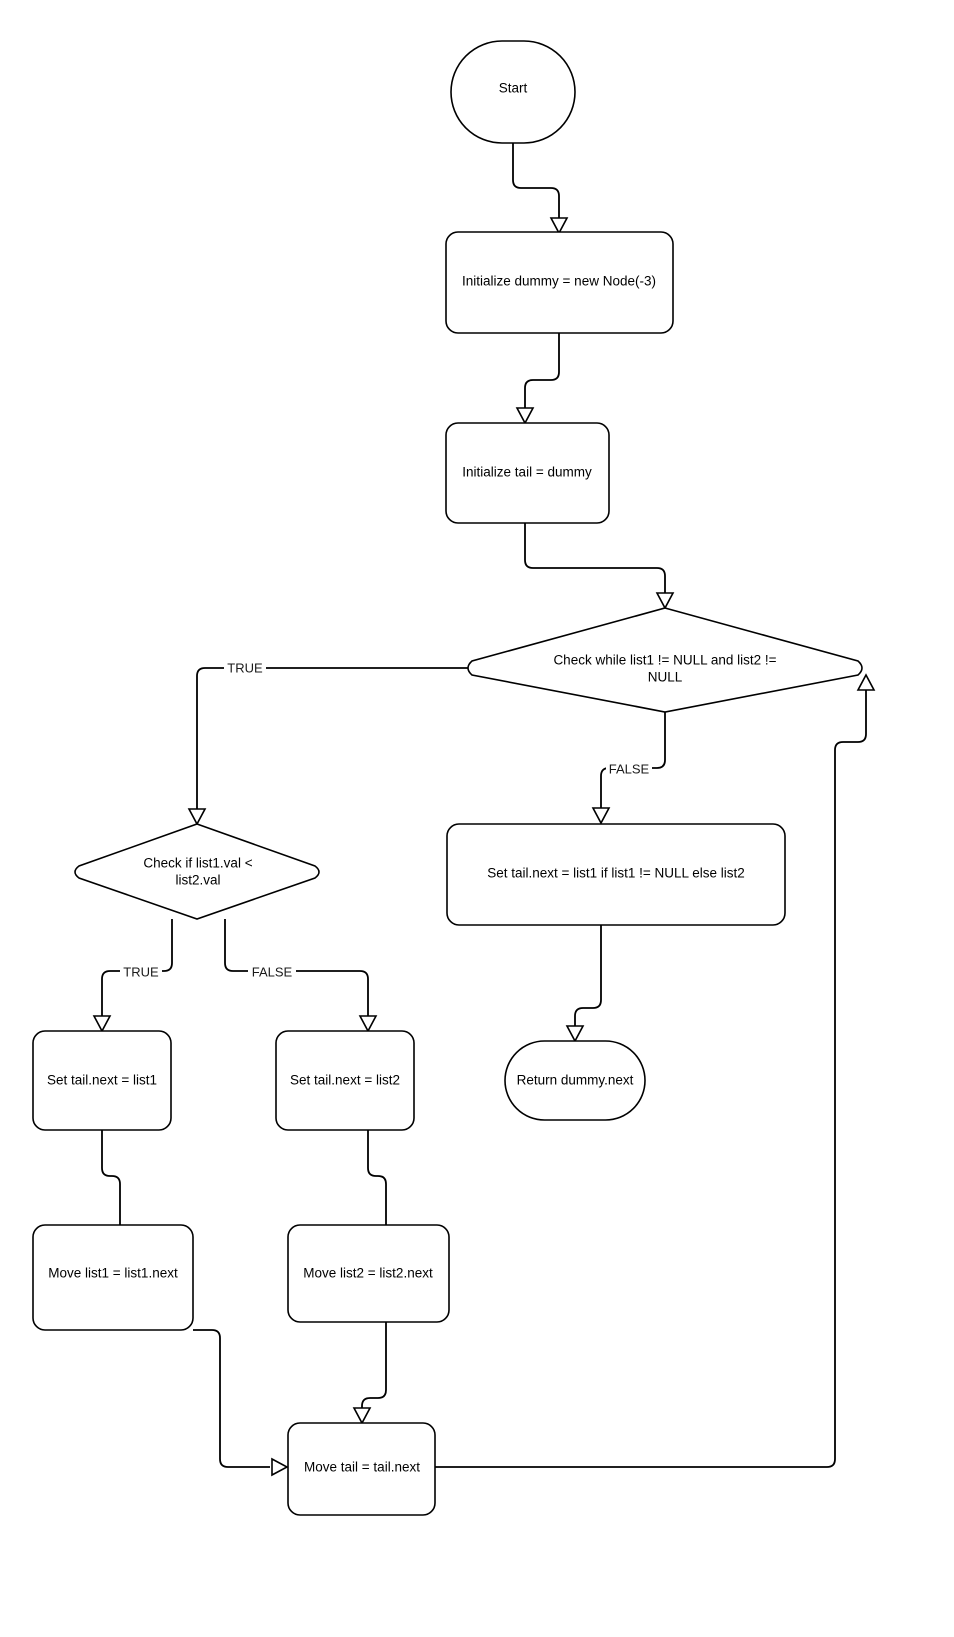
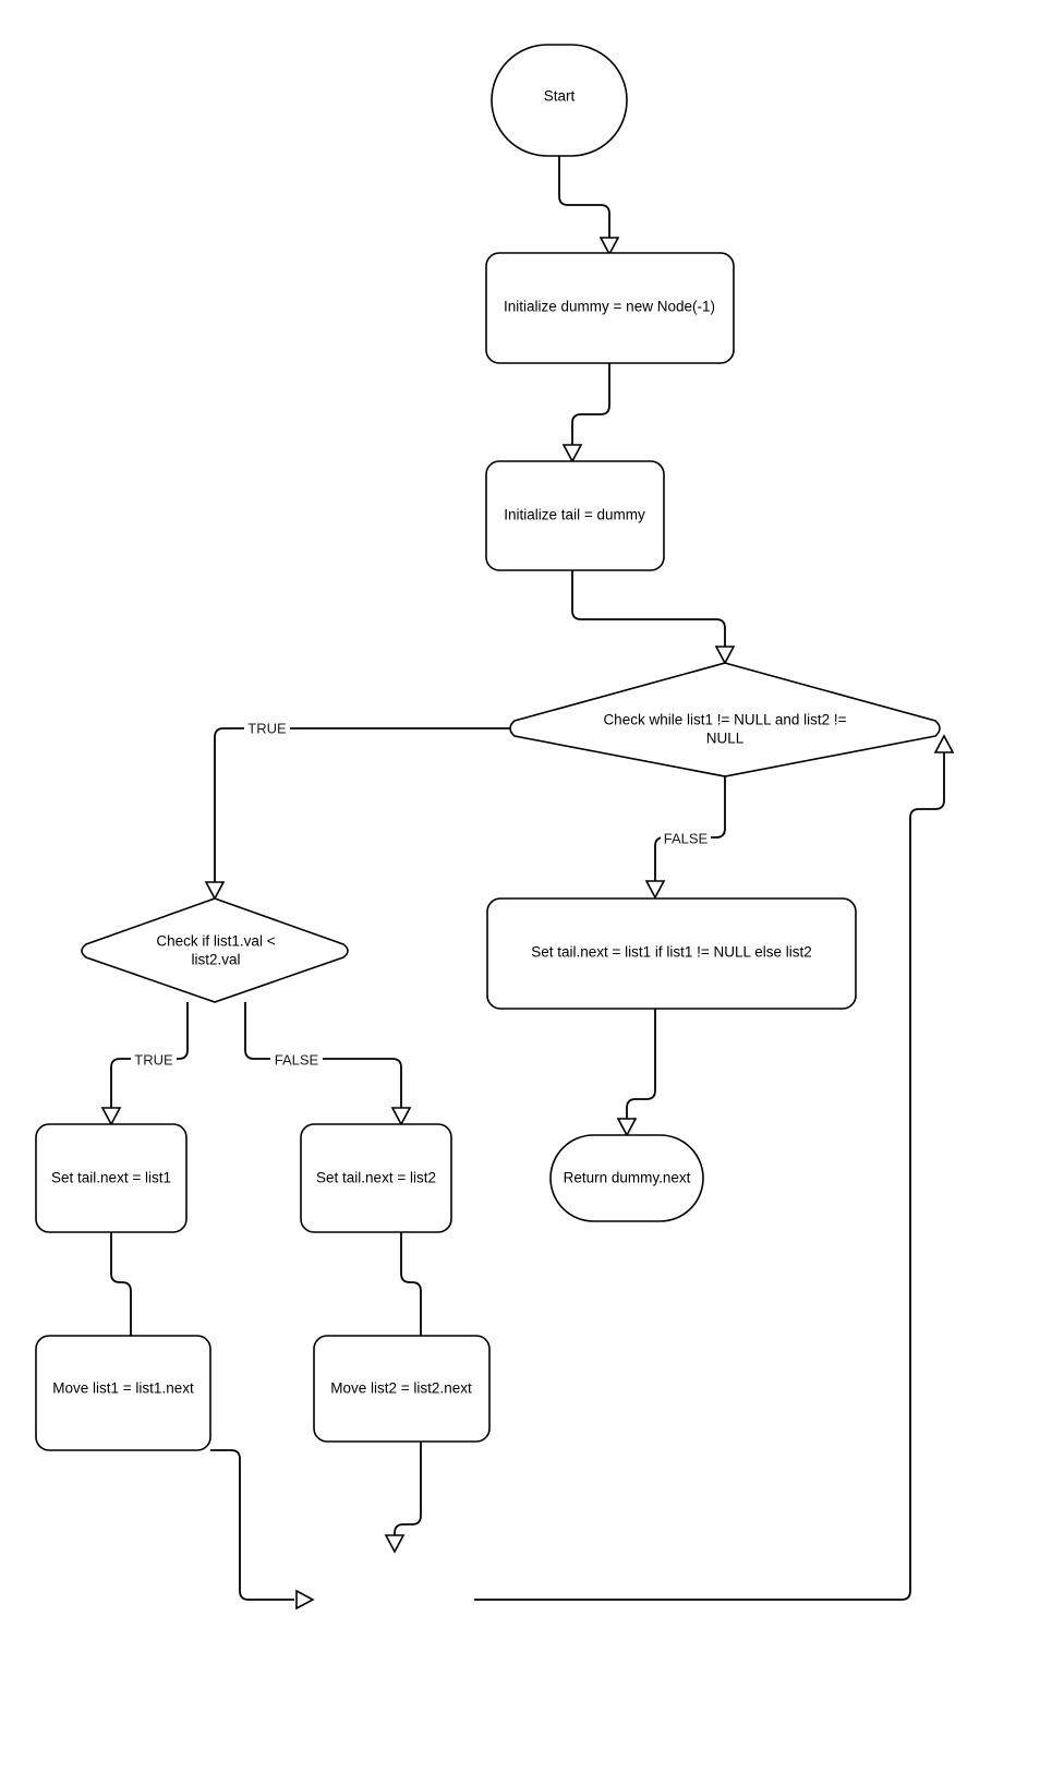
  TRUE
  FALSE
  TRUE
  FALSE
  Start
- Initialize dummy = new Node(-3)
+ Initialize dummy = new Node(-1)
  Initialize tail = dummy
  Check while list1 != NULL and list2 !=
  NULL
  Check if list1.val <
  list2.val
  Set tail.next = list1
  Set tail.next = list2
  Move list1 = list1.next
  Move list2 = list2.next
- Move tail = tail.next
  Set tail.next = list1 if list1 != NULL else list2
  Return dummy.next
